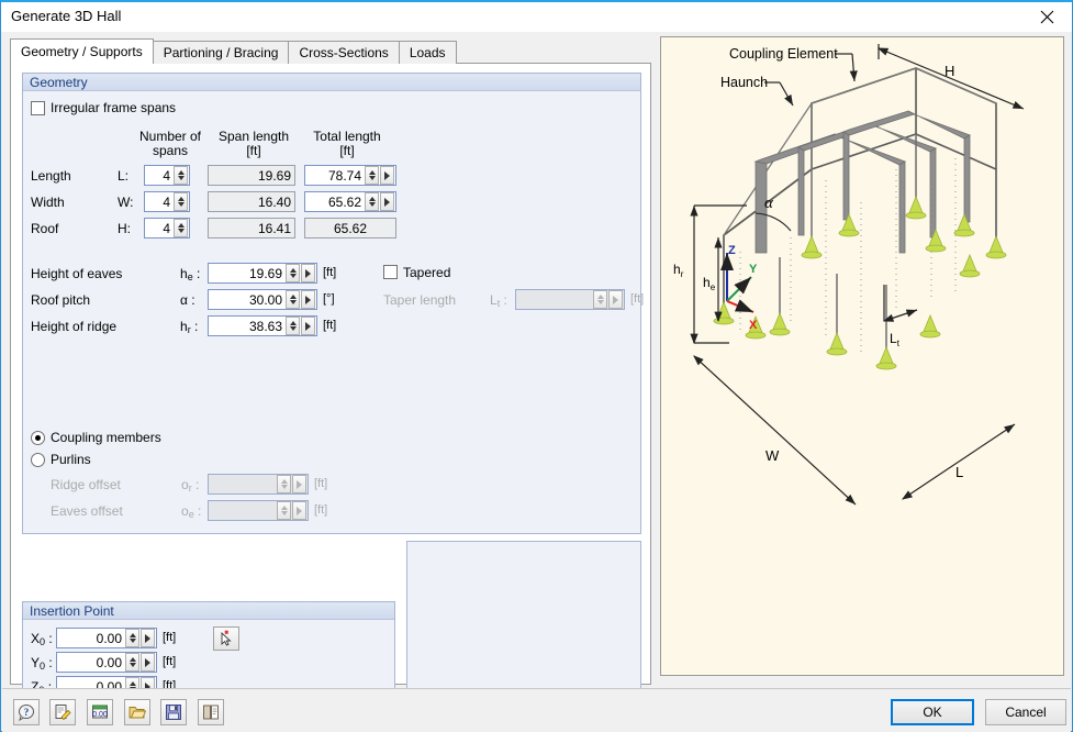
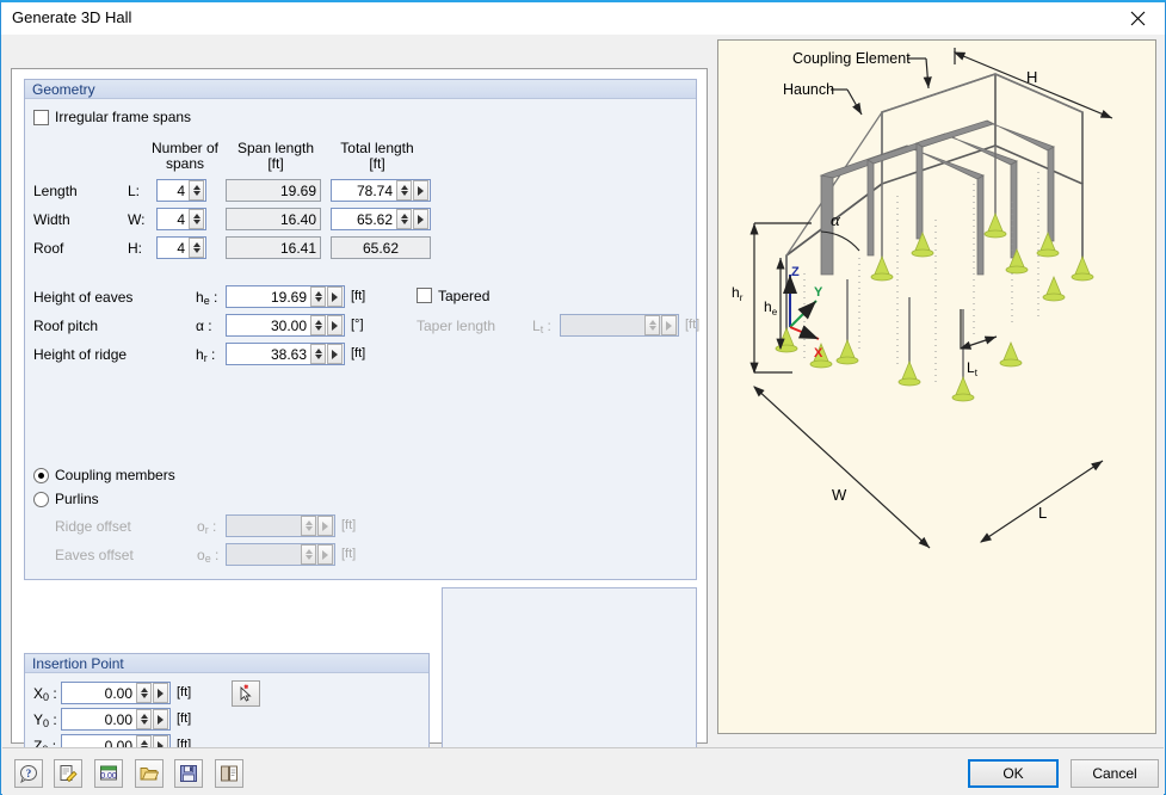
  Generate 3D Hall
- Geometry / Supports
- Partioning / Bracing
- Cross-Sections
- Loads
  Geometry
  Irregular frame spans
  Number of
  spans
  Span length
  [ft]
  Total length
  [ft]
  Length
  L:
  4
  19.69
  78.74
  Width
  W:
  4
  16.40
  65.62
  Roof
  H:
  4
  16.41
  65.62
  Height of eaves
  he :
  19.69
  [ft]
  Tapered
  Roof pitch
  α :
  30.00
  [°]
  Taper length
  Lt :
  [ft]
  Height of ridge
  hr :
  38.63
  [ft]
  Coupling members
  Purlins
  Ridge offset
  or :
  [ft]
  Eaves offset
  oe :
  [ft]
  Insertion Point
  X0 :
  0.00
  [ft]
  Y0 :
  0.00
  [ft]
  0.00
  [ft]
  hr
  he
  W
  L
  H
  Lt
  α
  Coupling Element
  Haunch
  Z
  Y
  X
  ?
  OK
  Cancel
